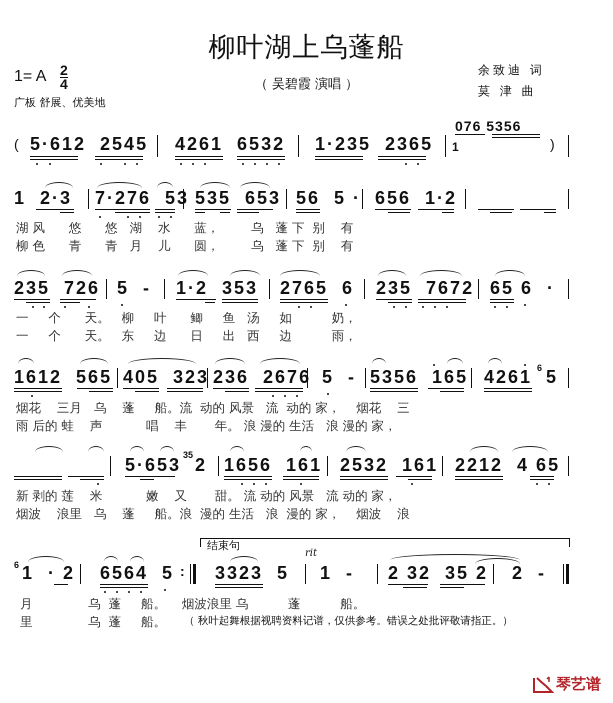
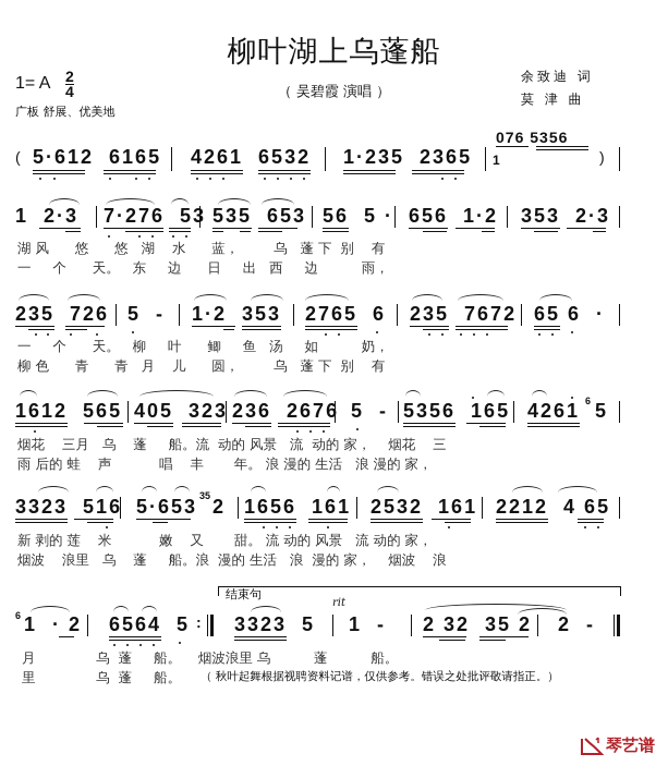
  柳叶湖上乌蓬船
  （ 吴碧霞 演唱 ）
  1= A
  2
  4
  广板 舒展、优美地
  余致迪 词
  莫 津 曲
  (
- 5·612 2545
+ 5·612 6165
  4261 6532
  1·235 2365
  076 5356
  1
  )
  1 2·3
  7·276 5
  535 653
  56 5 ·
  656 1·2
+ 353 2·3
  湖 风 悠 悠 湖 水 蓝， 乌 蓬 下 别 有
- 柳 色 青 青 月 儿 圆， 乌 蓬 下 别 有
+ 一 个 天。 东 边 日 出 西 边 雨，
  235 726
  5 -
  1·2 353
  2765 6
  235 7672
  65 6 ·
  一 个 天。 柳 叶 鲫 鱼 汤 如 奶，
- 一 个 天。 东 边 日 出 西 边 雨，
+ 柳 色 青 青 月 儿 圆， 乌 蓬 下 别 有
  1612 565
  405 323
  236 2676
  5 -
  5356 165
  4261 5
  6
  烟花 三月 乌 蓬 船。流 动的 风景 流 动的 家， 烟花 三
  雨 后的 蛙 声 唱 丰 年。 浪 漫的 生活 浪 漫的 家，
+ 3323 516
  5·653 2
  35
  1656 161
  2532 161
  2212 4 65
  新 剥的 莲 米 嫩 又 甜。 流 动的 风景 流 动的 家，
  烟波 浪里 乌 蓬 船。浪 漫的 生活 浪 漫的 家， 烟波 浪
  结束句
  rit
  6
  1 · 2
  6564 5
  :
  3323 5
  1 -
  2 32 35 2
  2 -
  月 乌 蓬 船。 烟波浪里 乌 蓬 船。
  里 乌 蓬 船。
  （ 秋叶起舞根据视聘资料记谱，仅供参考。错误之处批评敬请指正。）
  琴艺谱
